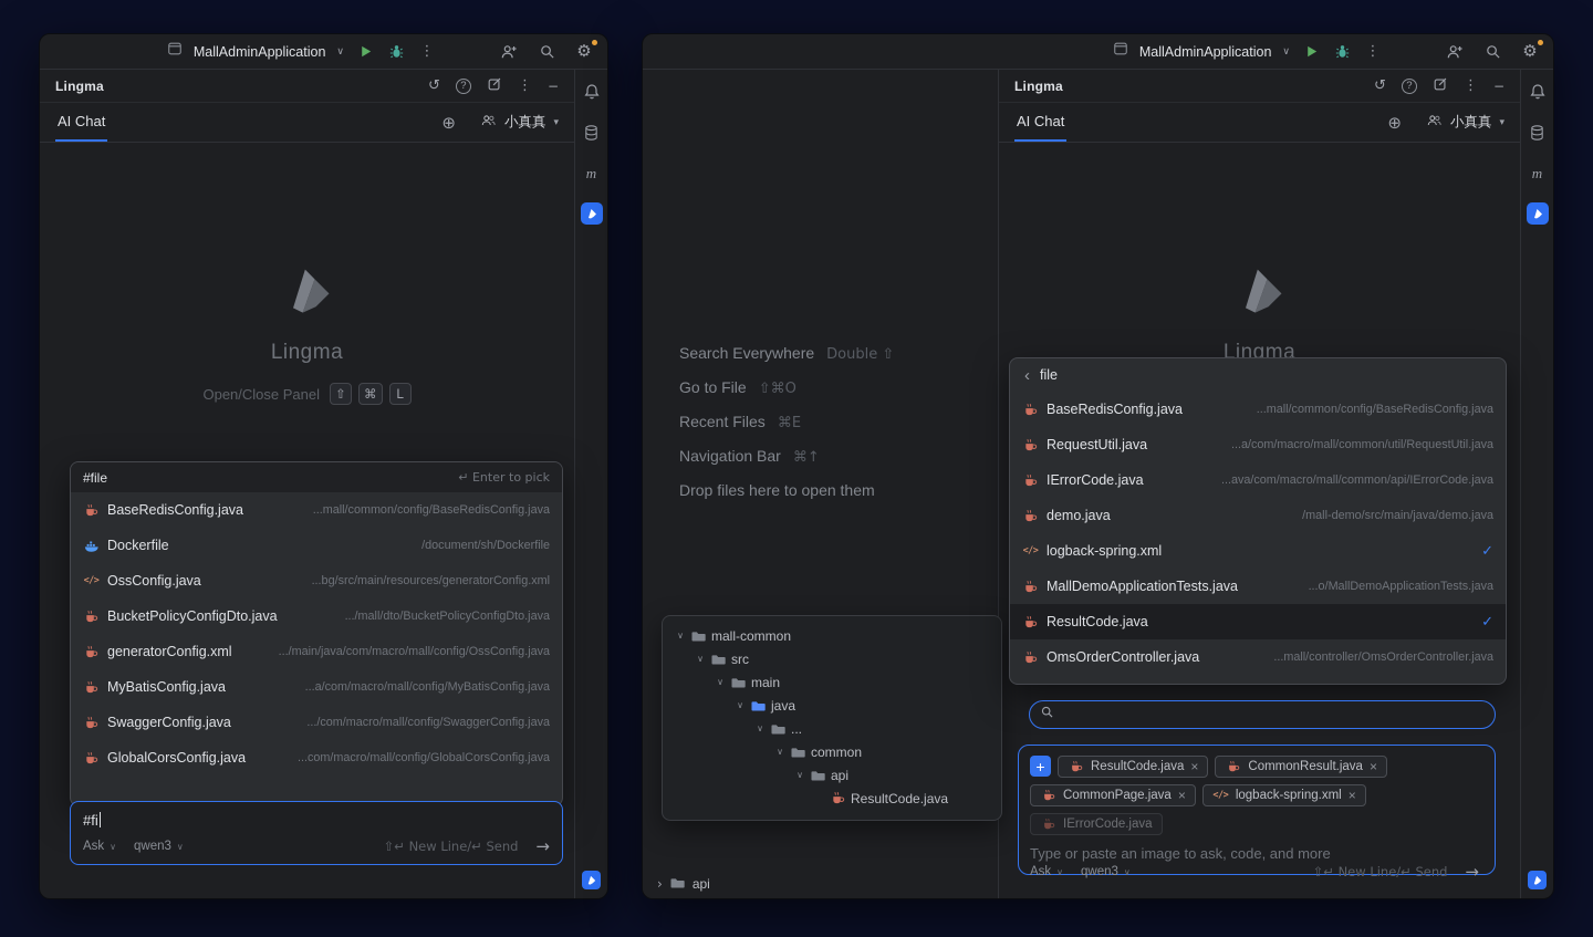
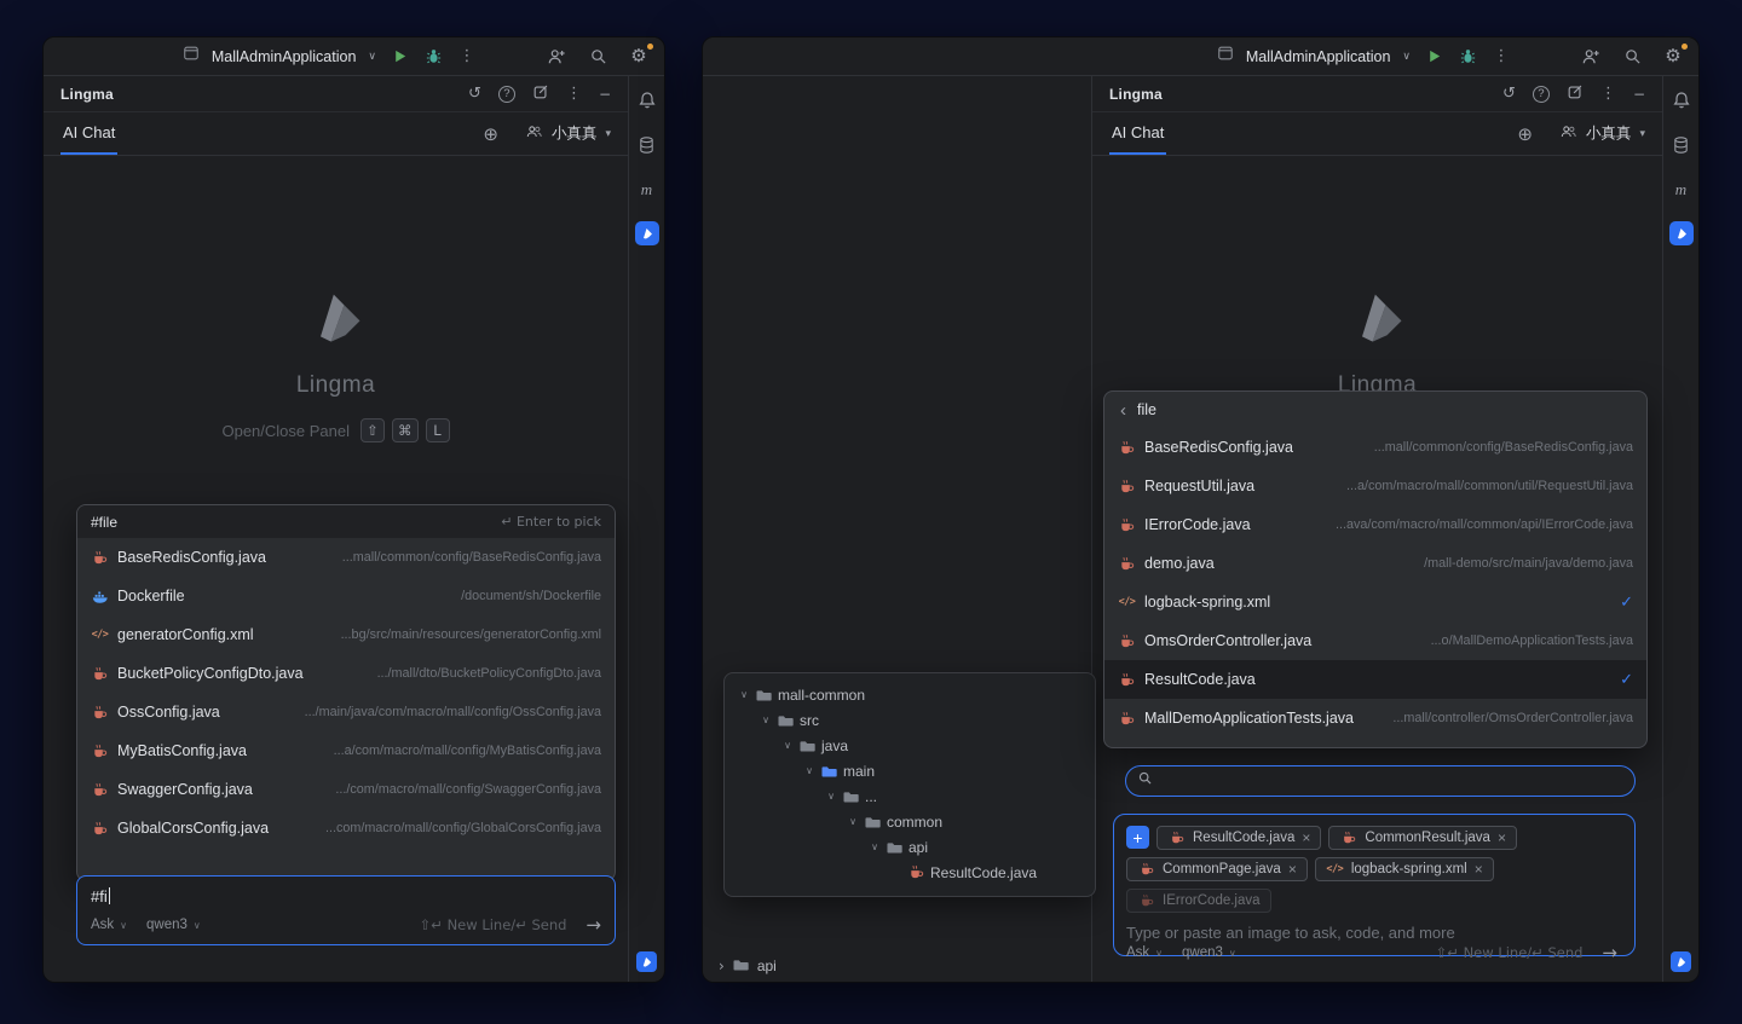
  MallAdminApplication
  ∨
  ⋮
  ⚙
  Lingma
  ↺
  ?
  ⋮
  −
  AI Chat
  ⊕
  小真真
  ▾
  Lingma
  Open/Close Panel
  ⇧
  ⌘
  L
  #file
  ↵ Enter to pick
  BaseRedisConfig.java
  ...mall/common/config/BaseRedisConfig.java
  Dockerfile
  /document/sh/Dockerfile
  </>
- OssConfig.java
+ generatorConfig.xml
  ...bg/src/main/resources/generatorConfig.xml
  BucketPolicyConfigDto.java
  .../mall/dto/BucketPolicyConfigDto.java
- generatorConfig.xml
+ OssConfig.java
  .../main/java/com/macro/mall/config/OssConfig.java
  MyBatisConfig.java
  ...a/com/macro/mall/config/MyBatisConfig.java
  SwaggerConfig.java
  .../com/macro/mall/config/SwaggerConfig.java
  GlobalCorsConfig.java
  ...com/macro/mall/config/GlobalCorsConfig.java
  #fi
  Ask
  ∨
  qwen3
  ∨
  ⇧↵ New Line/↵ Send
  →
  m
  MallAdminApplication
  ∨
  ⋮
  ⚙
- Search Everywhere
- Double ⇧
- Go to File
- ⇧⌘O
- Recent Files
- ⌘E
- Navigation Bar
- ⌘↑
- Drop files here to open them
  ∨
  mall-common
  ∨
  src
  ∨
- main
+ java
  ∨
- java
+ main
  ∨
  ...
  ∨
  common
  ∨
  api
  ResultCode.java
  ›
  api
  Lingma
  ↺
  ?
  ⋮
  −
  AI Chat
  ⊕
  小真真
  ▾
  Lingma
  ‹
  file
  BaseRedisConfig.java
  ...mall/common/config/BaseRedisConfig.java
  RequestUtil.java
  ...a/com/macro/mall/common/util/RequestUtil.java
  IErrorCode.java
  ...ava/com/macro/mall/common/api/IErrorCode.java
  demo.java
  /mall-demo/src/main/java/demo.java
  </>
  logback-spring.xml
  ✓
- MallDemoApplicationTests.java
+ OmsOrderController.java
  ...o/MallDemoApplicationTests.java
  ResultCode.java
  ✓
- OmsOrderController.java
+ MallDemoApplicationTests.java
  ...mall/controller/OmsOrderController.java
  +
  ResultCode.java
  ×
  CommonResult.java
  ×
  CommonPage.java
  ×
  </>
  logback-spring.xml
  ×
  IErrorCode.java
  Type or paste an image to ask, code, and more
  Ask
  ∨
  qwen3
  ∨
  ⇧↵ New Line/↵ Send
  →
  m
